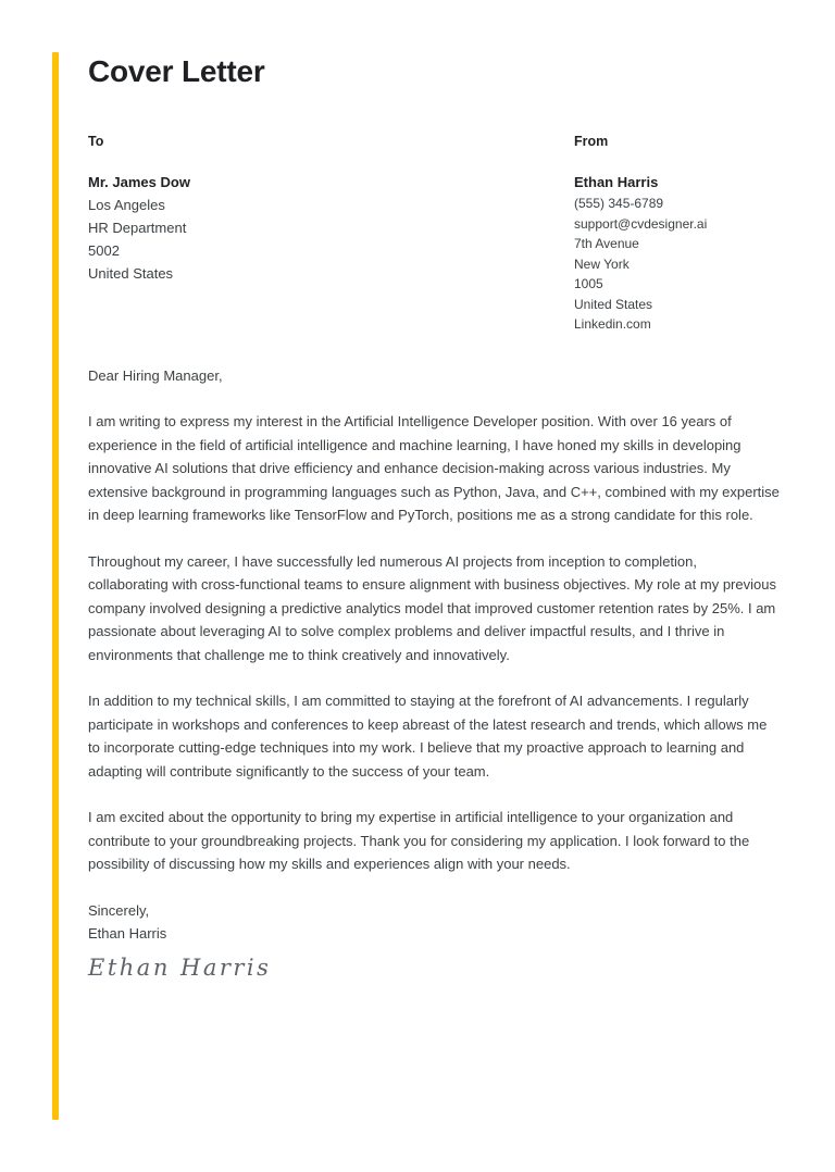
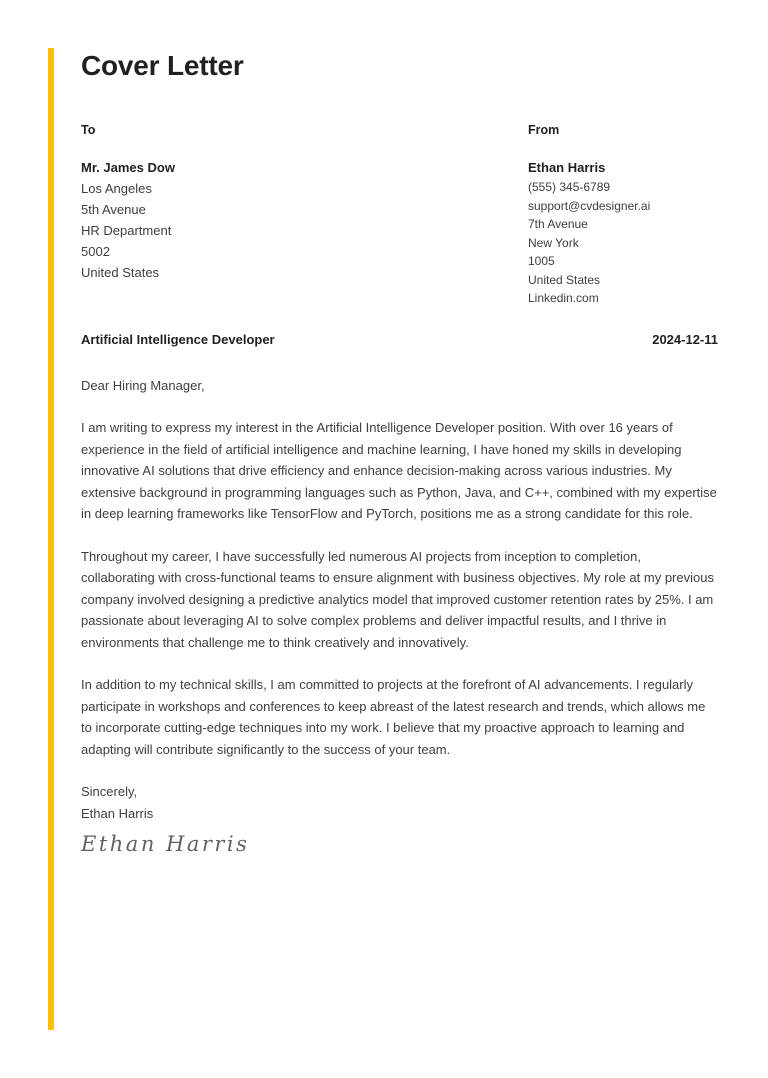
  Cover Letter
  To
  Mr. James Dow
  Los Angeles
+ 5th Avenue
  HR Department
  5002
  United States
  From
  Ethan Harris
  (555) 345-6789
  support@cvdesigner.ai
  7th Avenue
  New York
  1005
  United States
  Linkedin.com
+ Artificial Intelligence Developer
+ 2024-12-11
  Dear Hiring Manager,
  I am writing to express my interest in the Artificial Intelligence Developer position. With over 16 years of experience in the field of artificial intelligence and machine learning, I have honed my skills in developing innovative AI solutions that drive efficiency and enhance decision-making across various industries. My extensive background in programming languages such as Python, Java, and C++, combined with my expertise in deep learning frameworks like TensorFlow and PyTorch, positions me as a strong candidate for this role.
  Throughout my career, I have successfully led numerous AI projects from inception to completion, collaborating with cross-functional teams to ensure alignment with business objectives. My role at my previous company involved designing a predictive analytics model that improved customer retention rates by 25%. I am passionate about leveraging AI to solve complex problems and deliver impactful results, and I thrive in environments that challenge me to think creatively and innovatively.
- In addition to my technical skills, I am committed to staying at the forefront of AI advancements. I regularly participate in workshops and conferences to keep abreast of the latest research and trends, which allows me to incorporate cutting-edge techniques into my work. I believe that my proactive approach to learning and adapting will contribute significantly to the success of your team.
+ In addition to my technical skills, I am committed to projects at the forefront of AI advancements. I regularly participate in workshops and conferences to keep abreast of the latest research and trends, which allows me to incorporate cutting-edge techniques into my work. I believe that my proactive approach to learning and adapting will contribute significantly to the success of your team.
- I am excited about the opportunity to bring my expertise in artificial intelligence to your organization and contribute to your groundbreaking projects. Thank you for considering my application. I look forward to the possibility of discussing how my skills and experiences align with your needs.
  Sincerely,
  Ethan Harris
  Ethan Harris
